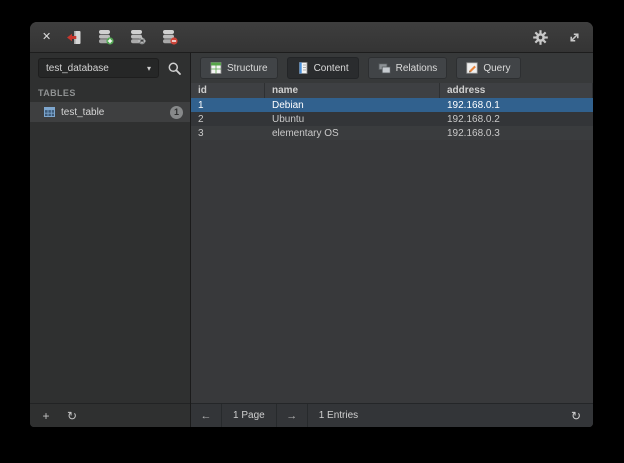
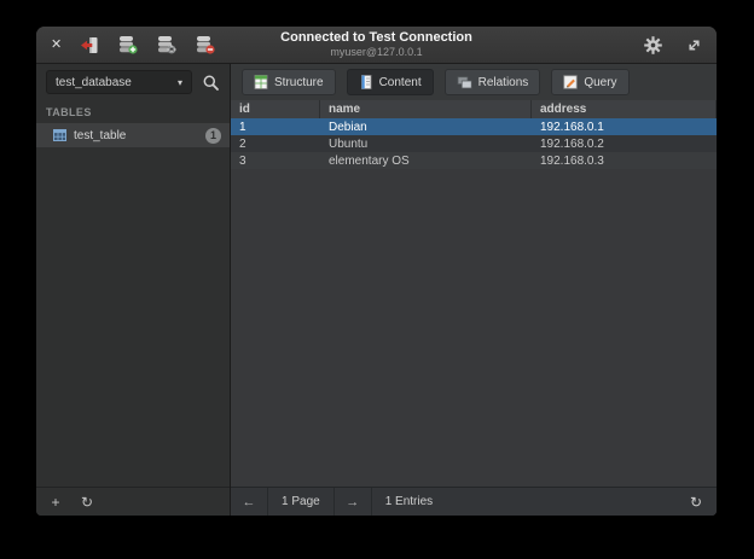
  ✕
+ Connected to Test Connection
+ myuser@127.0.0.1
  test_database
  ▾
  TABLES
  test_table
  1
  +
  ↻
  Structure
  Content
  Relations
  Query
  id
  name
  address
  1
  Debian
  192.168.0.1
  2
  Ubuntu
  192.168.0.2
  3
  elementary OS
  192.168.0.3
  ←
  1 Page
  →
  1 Entries
  ↻
